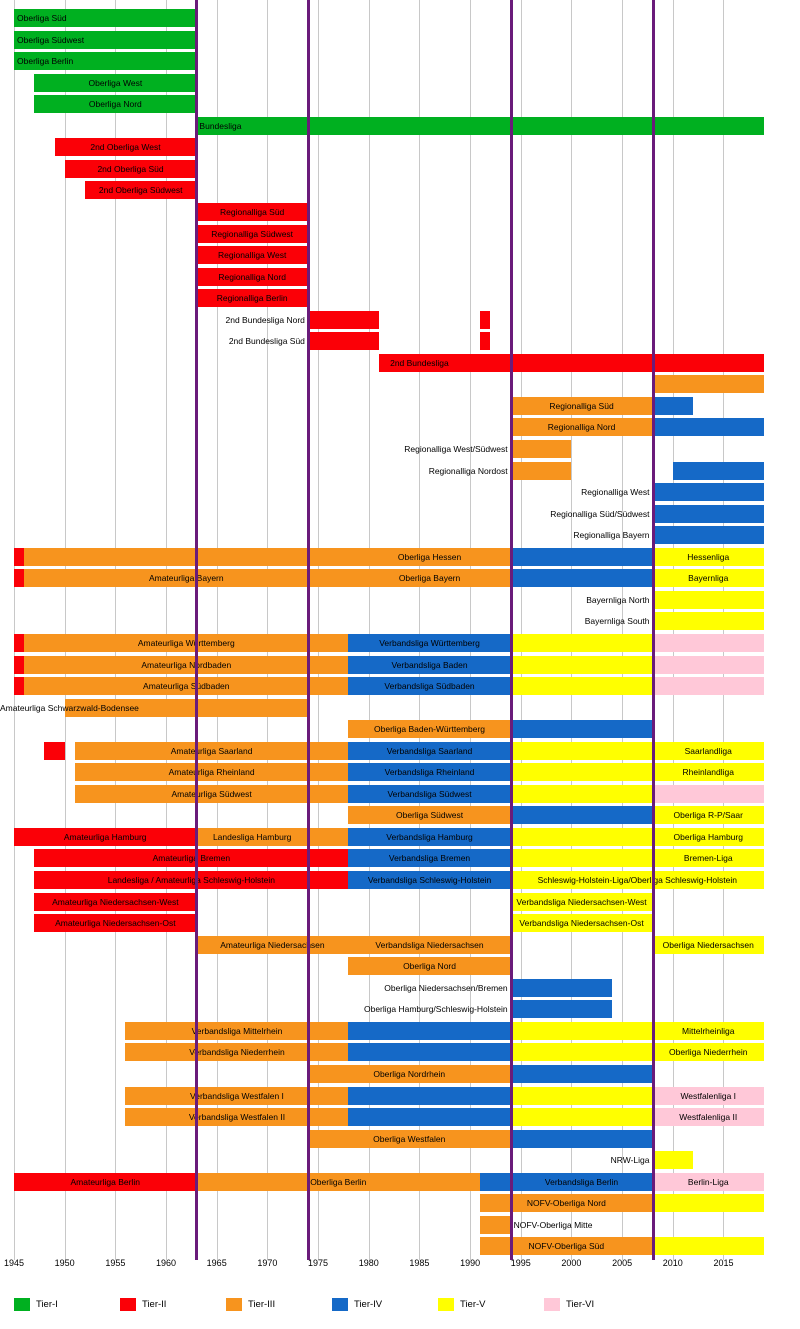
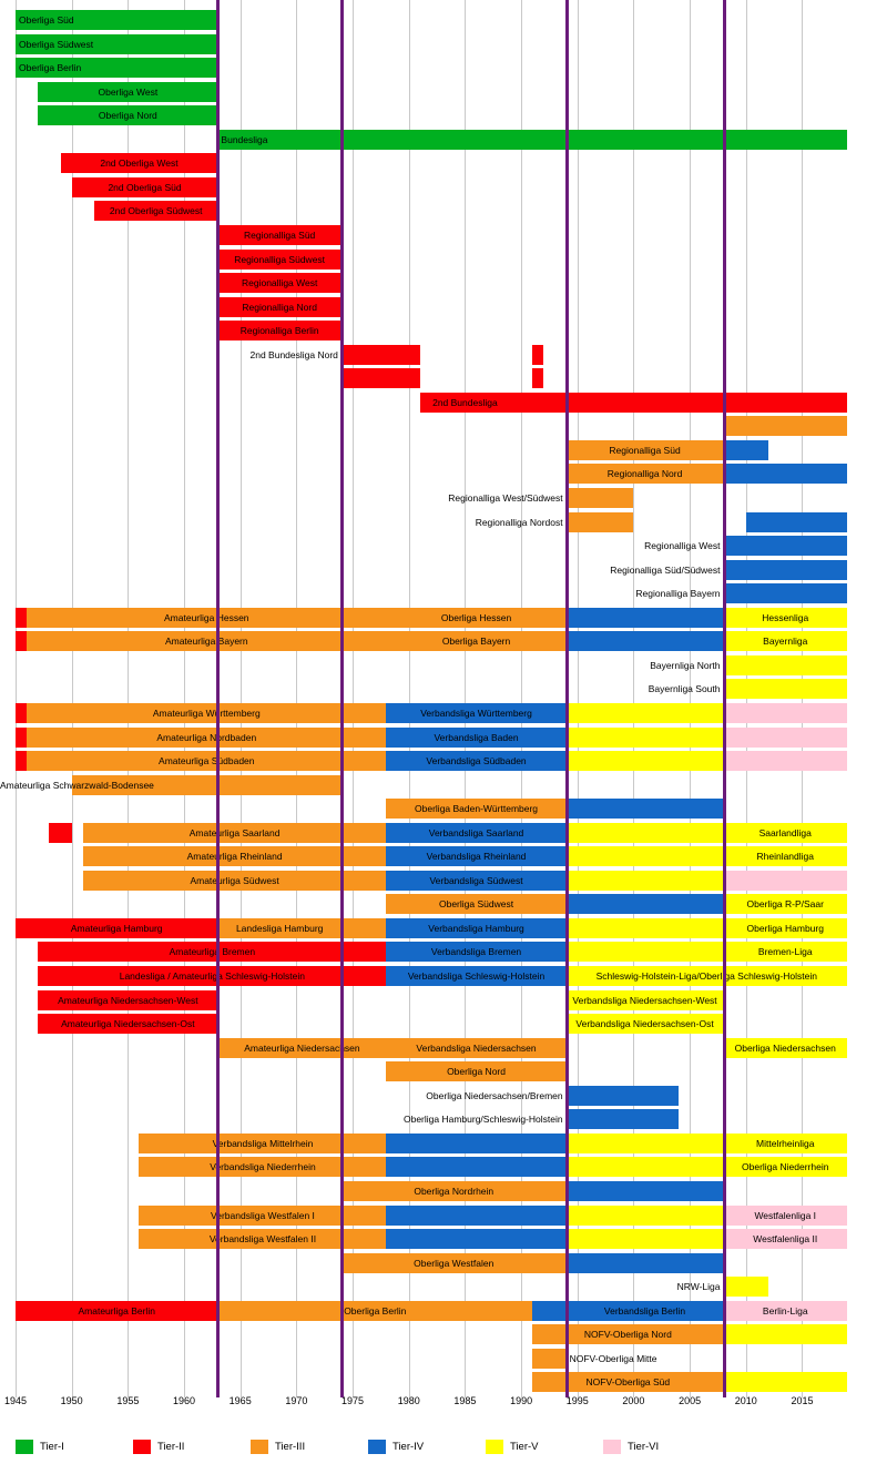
  Oberliga Süd
  Oberliga Südwest
  Oberliga Berlin
  Oberliga West
  Oberliga Nord
  Bundesliga
  2nd Oberliga West
  2nd Oberliga Süd
  2nd Oberliga Südwest
  Regionalliga Süd
  Regionalliga Südwest
  Regionalliga West
  Regionalliga Nord
  Regionalliga Berlin
  2nd Bundesliga Nord
- 2nd Bundesliga Süd
  2nd Bundesliga
  Regionalliga Süd
  Regionalliga Nord
  Regionalliga West/Südwest
  Regionalliga Nordost
  Regionalliga West
  Regionalliga Süd/Südwest
  Regionalliga Bayern
  Oberliga Hessen
  Hessenliga
+ Amateurliga Hessen
  Oberliga Bayern
  Bayernliga
  Amateurliga Bayern
  Bayernliga North
  Bayernliga South
  Verbandsliga Württemberg
  Amateurliga Wrttemberg
  Verbandsliga Baden
  Amateurliga Nrdbaden
  Verbandsliga Südbaden
  Amateurliga Südbaden
  Amateurliga Schwarzwald-Bodensee
  Oberliga Baden-Württemberg
  Verbandsliga Saarland
  Saarlandliga
  Amaterliga Saarland
  Verbandsliga Rheinland
  Rheinlandliga
  Amaterliga Rheinland
  Verbandsliga Südwest
  Amaterliga Südwest
  Oberliga R-P/Saar
  Oberliga Südwest
  Landesliga Hamburg
  Verbandsliga Hamburg
  Oberliga Hamburg
  Amateurliga Hamburg
  Verbandsliga Bremen
  Bremen-Liga
  Amateurlig Bremen
  Verbandsliga Schleswig-Holstein
  Schleswig-Holstein-Liga/Oberga Schleswig-Holstein
  Landesliga / Amateurliga Schleswig-Holstein
  Verbandsliga Niedersachsen-West
  Amateurliga Niedersachsen-West
  Verbandsliga Niedersachsen-Ost
  Amateurliga Niedersachsen-Ost
  Verbandsliga Niedersachsen
  Oberliga Niedersachsen
  Amateurliga Niedersacsen
  Oberliga Nord
  Oberliga Niedersachsen/Bremen
  Oberliga Hamburg/Schleswig-Holstein
  Mittelrheinliga
  Verbandsliga Mittelrhein
  Oberliga Niederrhein
  Vrbandsliga Niederrhein
  Oberliga Nordrhein
  Westfalenliga I
  Vrbandsliga Westfalen I
  Westfalenliga II
  Vrbandsliga Westfalen II
  Oberliga Westfalen
  NRW-Liga
  Oberliga Berlin
  Verbandsliga Berlin
  Berlin-Liga
  Amateurliga Berlin
  NOFV-Oberliga Nord
  NOFV-Oberliga Mitte
  NOFV-Oberliga Süd
  1945
  1950
  1955
  1960
  1965
  1970
  1975
  1980
  1985
  1990
  1995
  2000
  2005
  2010
  2015
  Tier-I
  Tier-II
  Tier-III
  Tier-IV
  Tier-V
  Tier-VI
